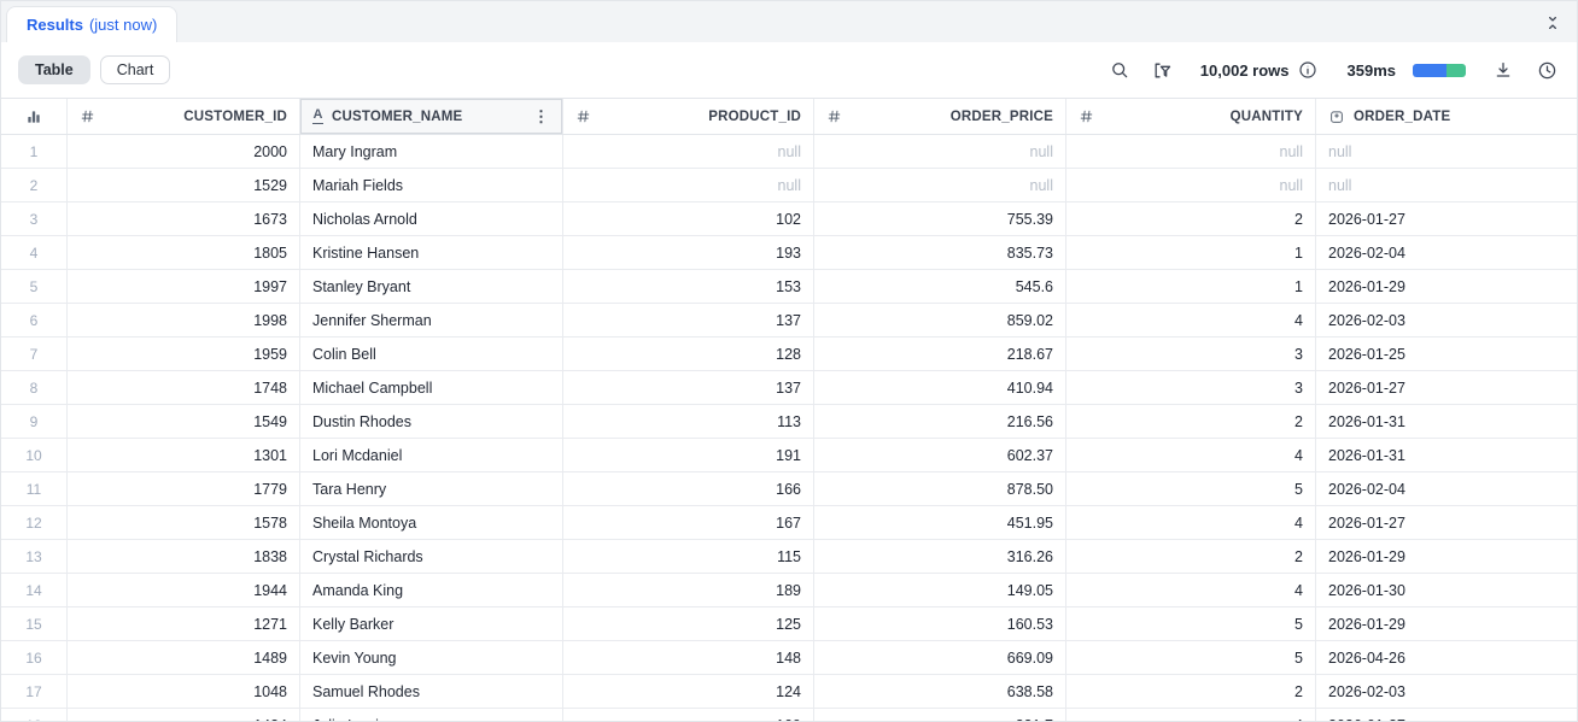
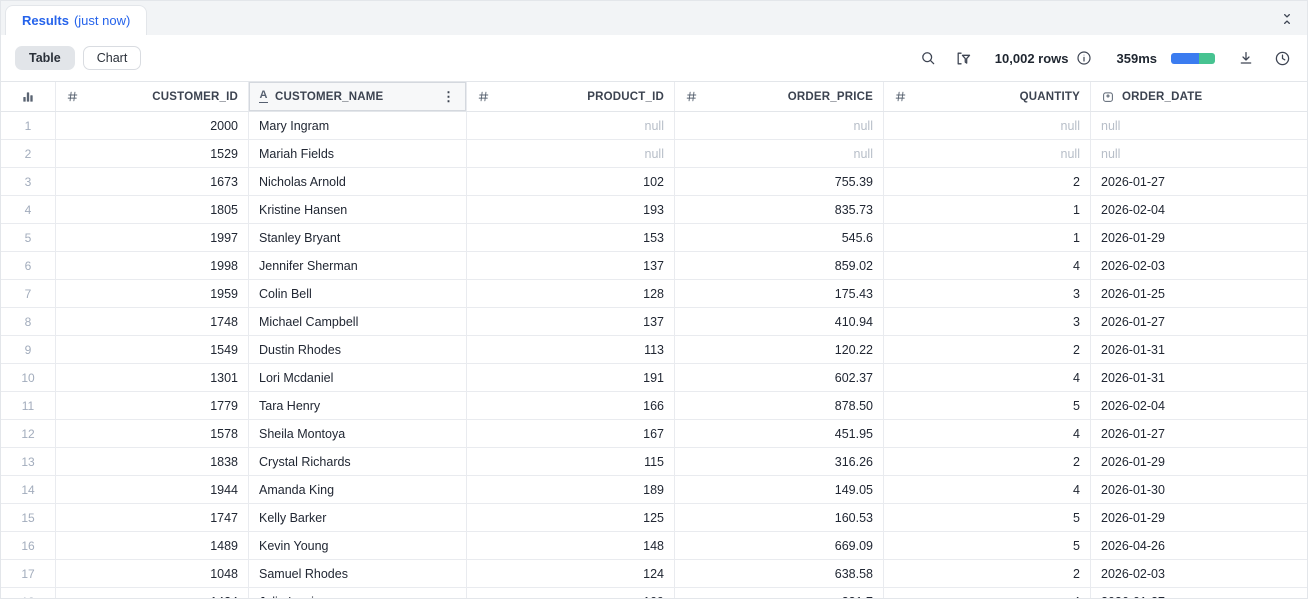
  Results
  (just now)
  Table
  Chart
  10,002 rows
  359ms
  CUSTOMER_ID
  A
  CUSTOMER_NAME
  ⋮
  PRODUCT_ID
  ORDER_PRICE
  QUANTITY
  ORDER_DATE
  1
  2000
  Mary Ingram
  null
  null
  null
  null
  2
  1529
  Mariah Fields
  null
  null
  null
  null
  3
  1673
  Nicholas Arnold
  102
  755.39
  2
  2026-01-27
  4
  1805
  Kristine Hansen
  193
  835.73
  1
  2026-02-04
  5
  1997
  Stanley Bryant
  153
  545.6
  1
  2026-01-29
  6
  1998
  Jennifer Sherman
  137
  859.02
  4
  2026-02-03
  7
  1959
  Colin Bell
  128
- 218.67
+ 175.43
  3
  2026-01-25
  8
  1748
  Michael Campbell
  137
  410.94
  3
  2026-01-27
  9
  1549
  Dustin Rhodes
  113
- 216.56
+ 120.22
  2
  2026-01-31
  10
  1301
  Lori Mcdaniel
  191
  602.37
  4
  2026-01-31
  11
  1779
  Tara Henry
  166
  878.50
  5
  2026-02-04
  12
  1578
  Sheila Montoya
  167
  451.95
  4
  2026-01-27
  13
  1838
  Crystal Richards
  115
  316.26
  2
  2026-01-29
  14
  1944
  Amanda King
  189
  149.05
  4
  2026-01-30
  15
- 1271
+ 1747
  Kelly Barker
  125
  160.53
  5
  2026-01-29
  16
  1489
  Kevin Young
  148
  669.09
  5
  2026-04-26
  17
  1048
  Samuel Rhodes
  124
  638.58
  2
  2026-02-03
